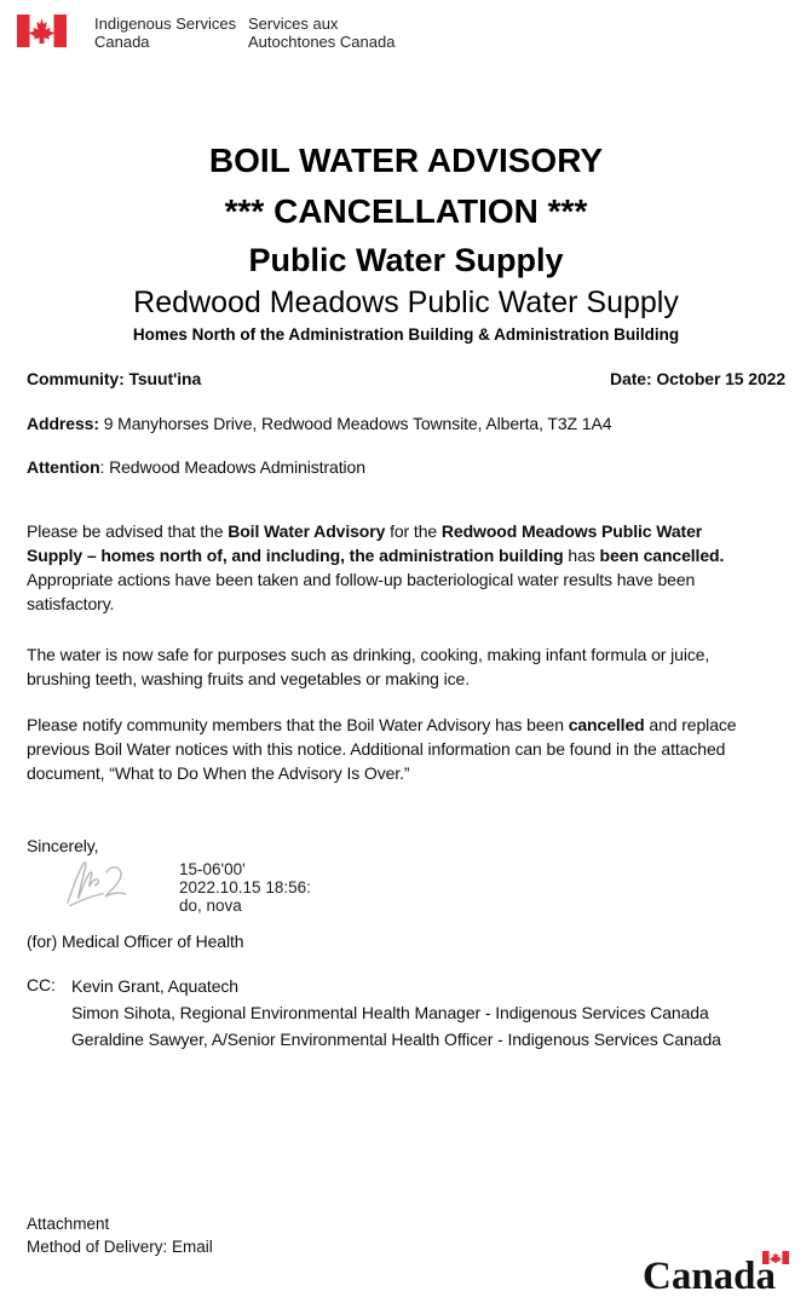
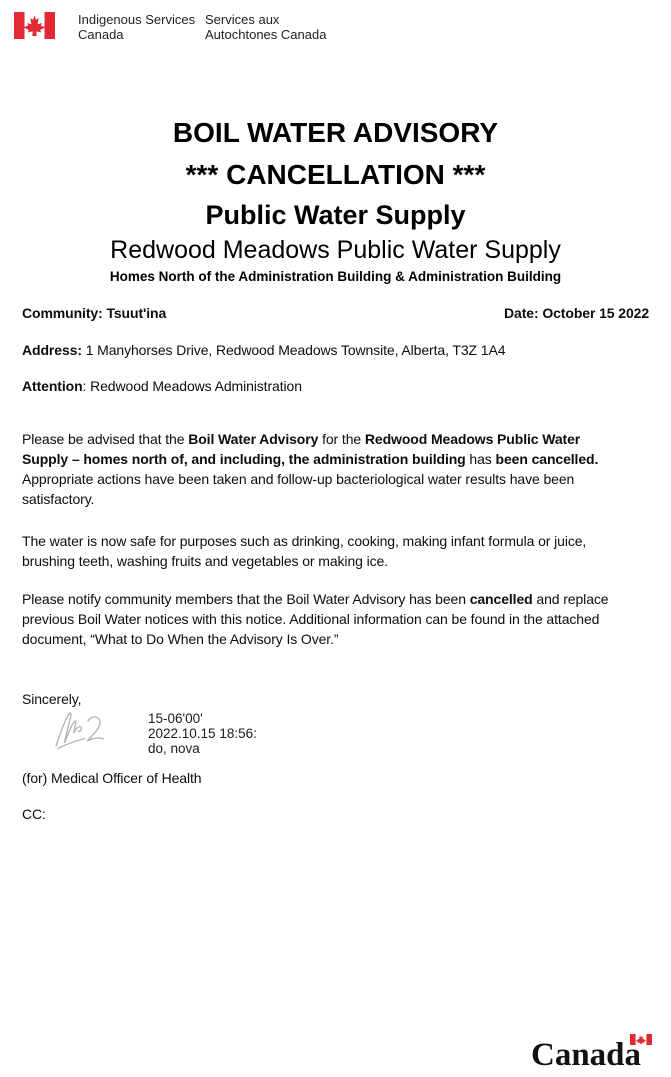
  Indigenous Services
  Canada
  Services aux
  Autochtones Canada
  BOIL WATER ADVISORY
  *** CANCELLATION ***
  Public Water Supply
  Redwood Meadows Public Water Supply
  Homes North of the Administration Building & Administration Building
  Community: Tsuut'ina
  Date: October 15 2022
- Address: 9 Manyhorses Drive, Redwood Meadows Townsite, Alberta, T3Z 1A4
+ Address: 1 Manyhorses Drive, Redwood Meadows Townsite, Alberta, T3Z 1A4
  Attention: Redwood Meadows Administration
  Please be advised that the Boil Water Advisory for the Redwood Meadows Public Water
  Supply – homes north of, and including, the administration building has been cancelled.
  Appropriate actions have been taken and follow-up bacteriological water results have been
  satisfactory.
  The water is now safe for purposes such as drinking, cooking, making infant formula or juice,
  brushing teeth, washing fruits and vegetables or making ice.
  Please notify community members that the Boil Water Advisory has been cancelled and replace
  previous Boil Water notices with this notice. Additional information can be found in the attached
  document, “What to Do When the Advisory Is Over.”
  Sincerely,
  15-06'00'
  2022.10.15 18:56:
  do, nova
  (for) Medical Officer of Health
  CC:
- Kevin Grant, Aquatech
- Simon Sihota, Regional Environmental Health Manager - Indigenous Services Canada
- Geraldine Sawyer, A/Senior Environmental Health Officer - Indigenous Services Canada
- Attachment
- Method of Delivery: Email
  Canada
